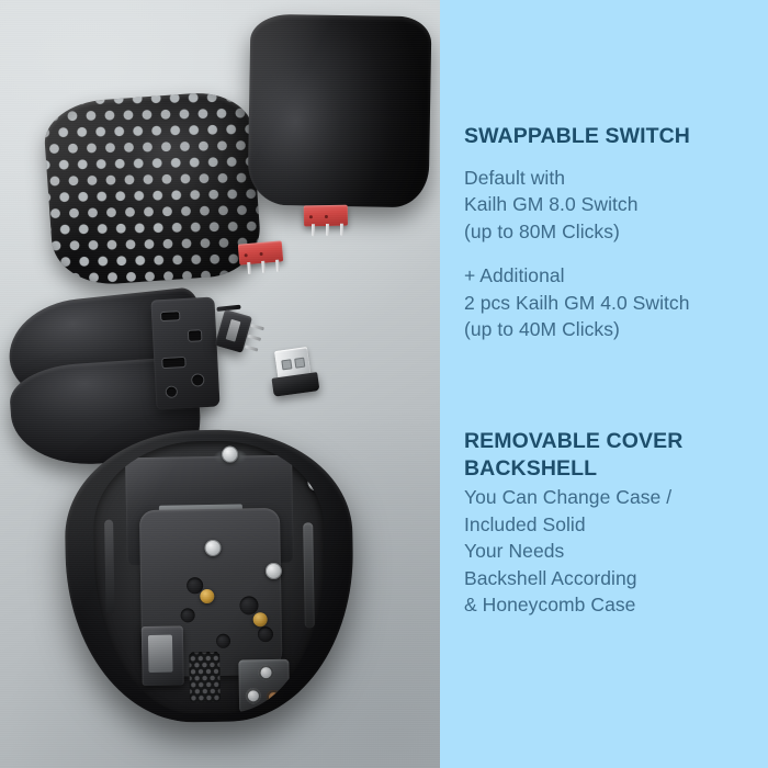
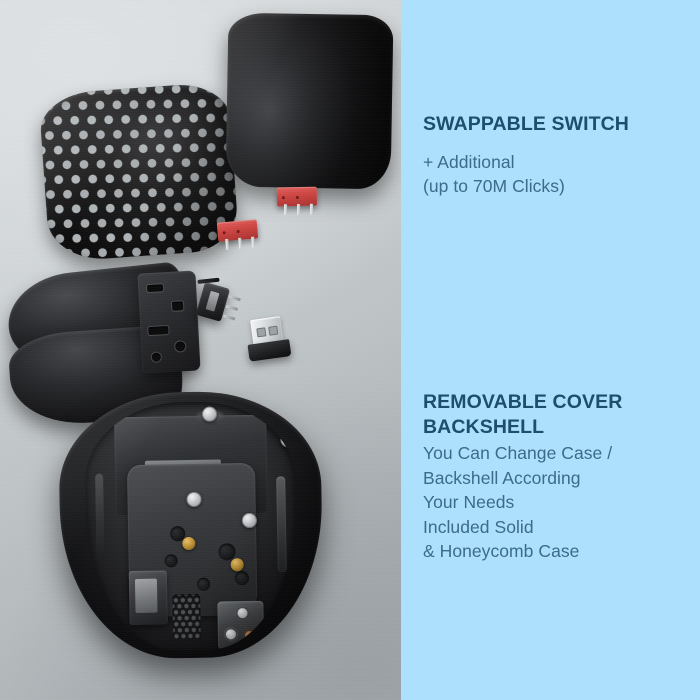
  SWAPPABLE SWITCH
- Default with
- Kailh GM 8.0 Switch
- (up to 80M Clicks)
  + Additional
- 2 pcs Kailh GM 4.0 Switch
- (up to 40M Clicks)
+ (up to 70M Clicks)
  REMOVABLE COVER
  BACKSHELL
  You Can Change Case /
- Included Solid
+ Backshell According
  Your Needs
- Backshell According
+ Included Solid
  & Honeycomb Case
